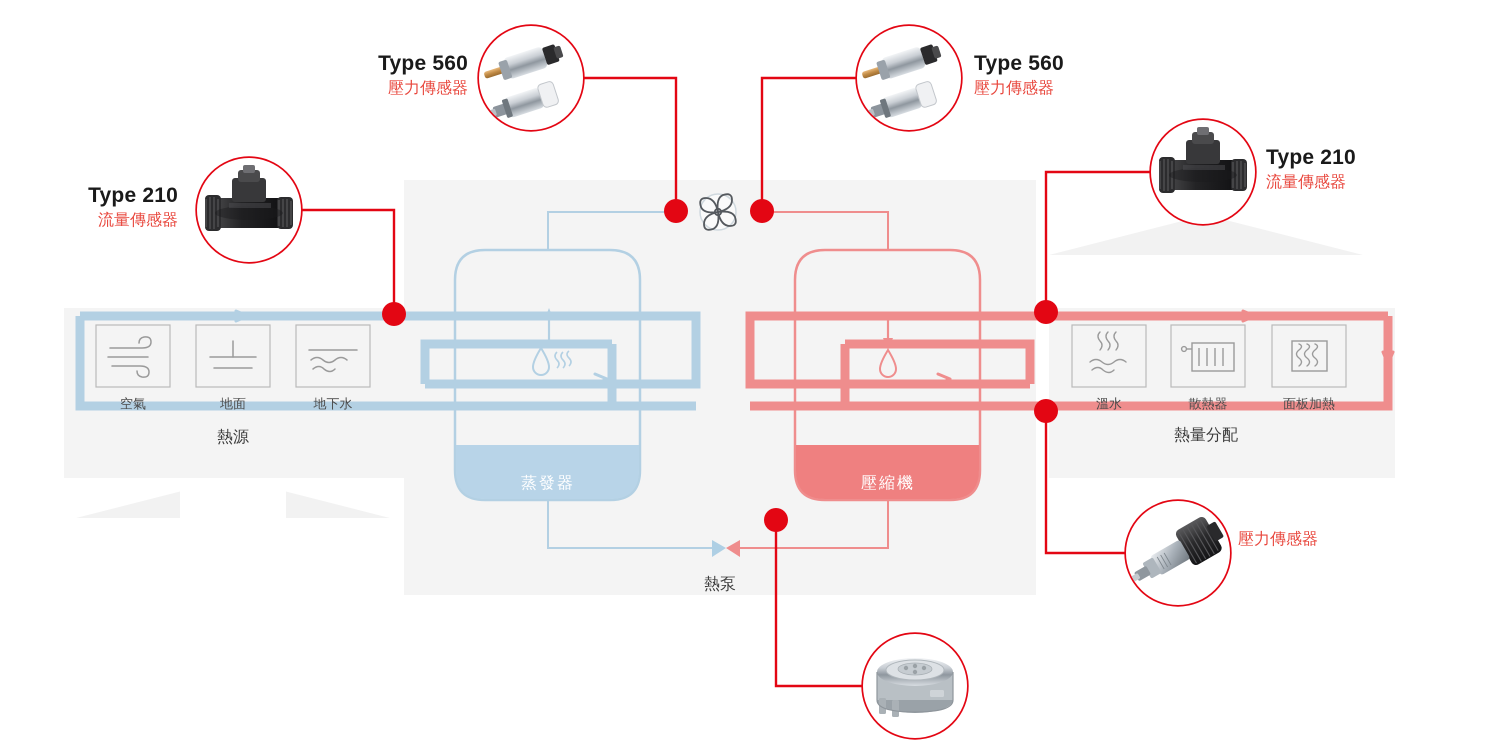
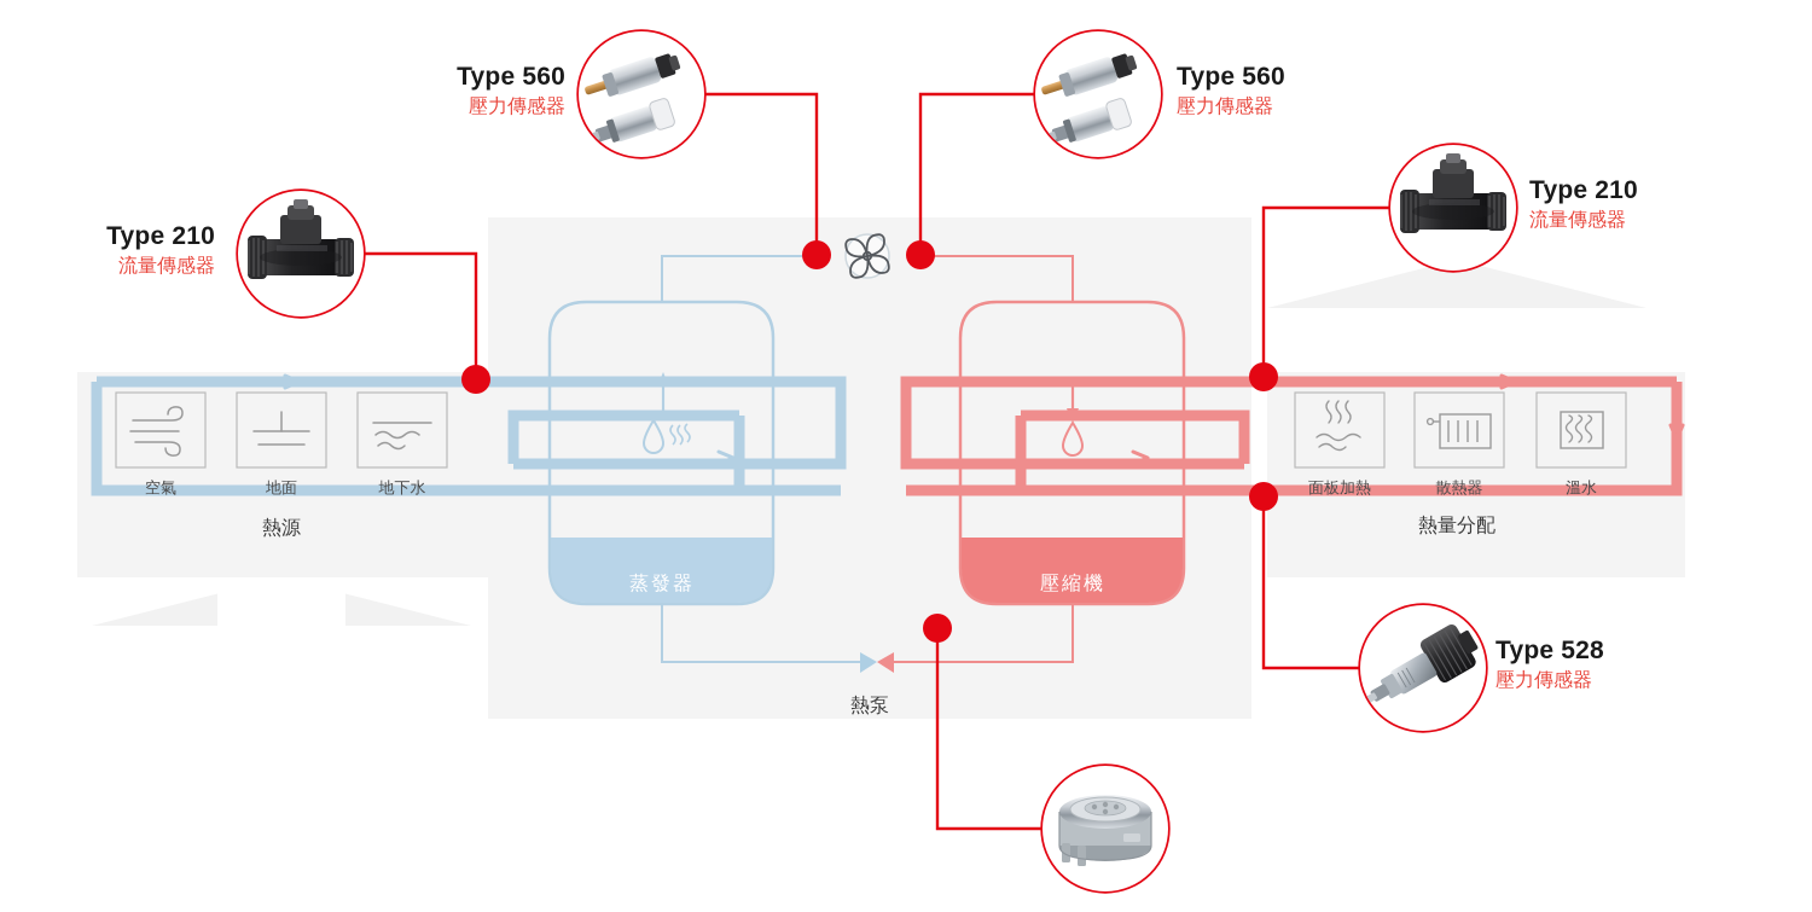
  Type 210
  流量傳感器
  Type 560
  壓力傳感器
  Type 560
  壓力傳感器
  Type 210
  流量傳感器
+ Type 528
  壓力傳感器
  空氣
  地面
  地下水
  熱源
- 溫水
+ 面板加熱
  散熱器
- 面板加熱
+ 溫水
  熱量分配
  蒸發器
  壓縮機
  熱泵
